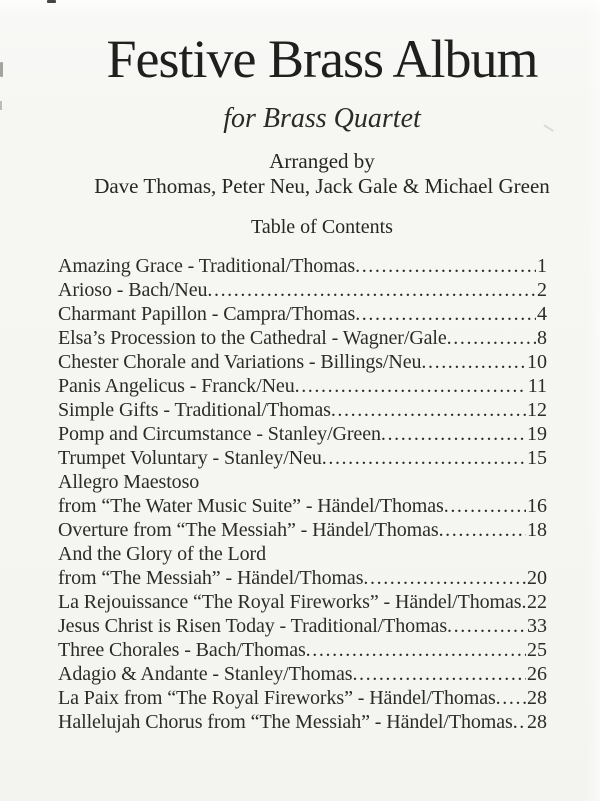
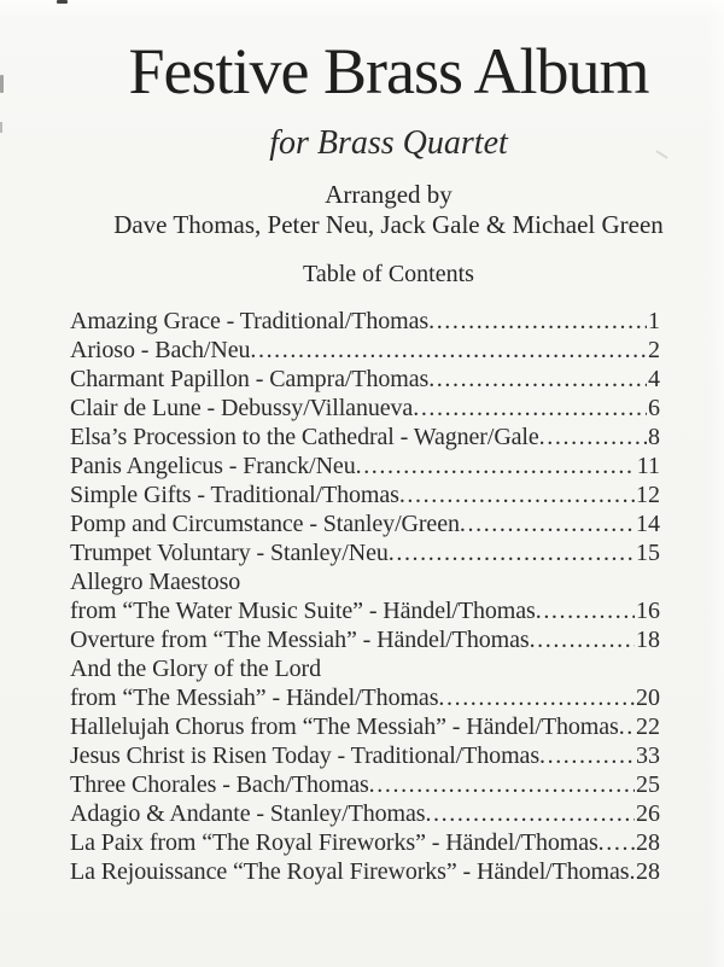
  Festive Brass Album
  for Brass Quartet
  Arranged by
  Dave Thomas, Peter Neu, Jack Gale & Michael Green
  Table of Contents
  Amazing Grace - Traditional/Thomas
  1
  Arioso - Bach/Neu
  2
  Charmant Papillon - Campra/Thomas
  4
+ Clair de Lune - Debussy/Villanueva
+ 6
  Elsa’s Procession to the Cathedral - Wagner/Gale
  8
- Chester Chorale and Variations - Billings/Neu
- 10
  Panis Angelicus - Franck/Neu
  11
  Simple Gifts - Traditional/Thomas
  12
  Pomp and Circumstance - Stanley/Green
- 19
+ 14
  Trumpet Voluntary - Stanley/Neu
  15
  Allegro Maestoso
  from “The Water Music Suite” - Händel/Thomas
  16
  Overture from “The Messiah” - Händel/Thomas
  18
  And the Glory of the Lord
  from “The Messiah” - Händel/Thomas
  20
- La Rejouissance “The Royal Fireworks” - Händel/Thomas
+ Hallelujah Chorus from “The Messiah” - Händel/Thomas
  22
  Jesus Christ is Risen Today - Traditional/Thomas
  33
  Three Chorales - Bach/Thomas
  25
  Adagio & Andante - Stanley/Thomas
  26
  La Paix from “The Royal Fireworks” - Händel/Thomas
  28
- Hallelujah Chorus from “The Messiah” - Händel/Thomas
+ La Rejouissance “The Royal Fireworks” - Händel/Thomas
  28
